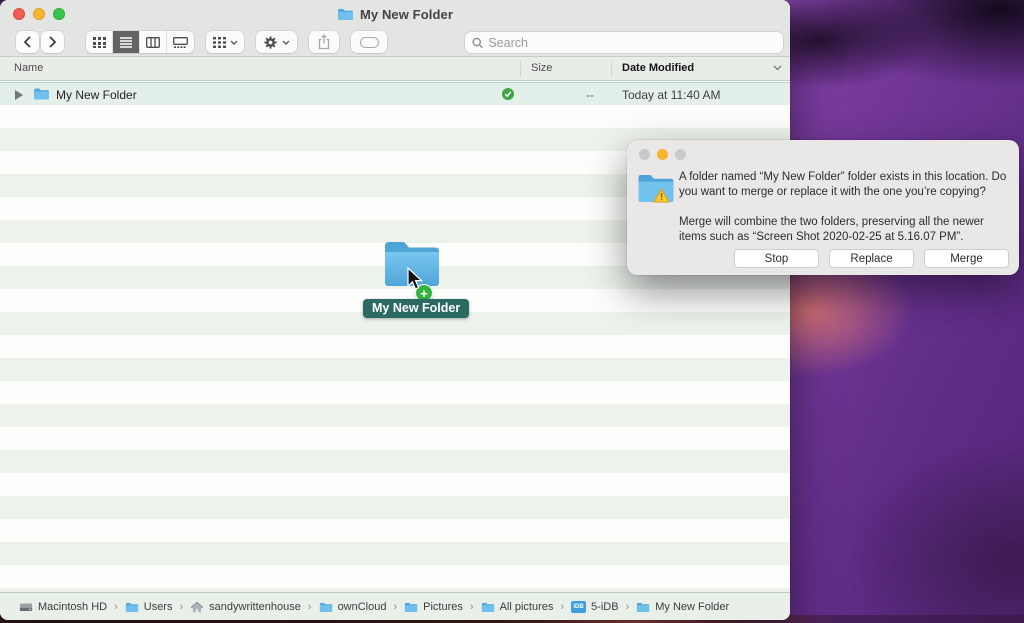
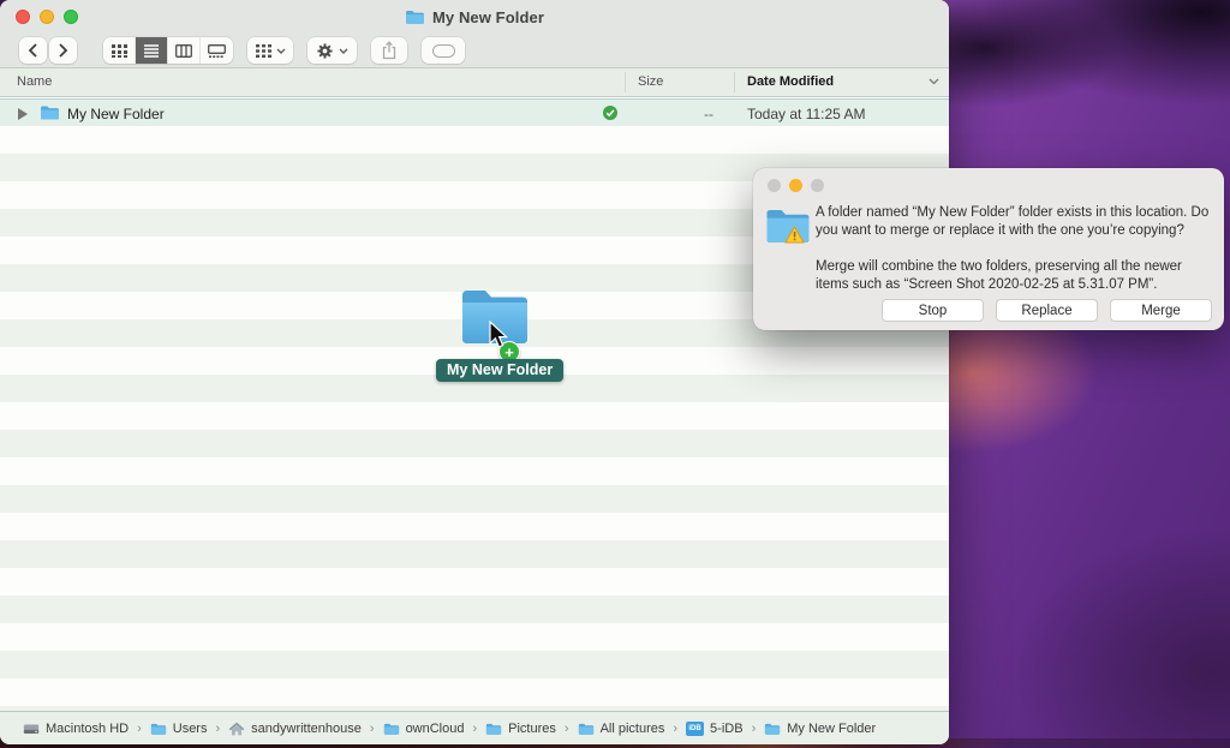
  My New Folder
- Search
  Name
  Size
  Date Modified
  My New Folder
  --
- Today at 11:40 AM
+ Today at 11:25 AM
  Macintosh HD
  ›
  Users
  ›
  sandywrittenhouse
  ›
  ownCloud
  ›
  Pictures
  ›
  All pictures
  ›
  5-iDB
  ›
  My New Folder
  +
  My New Folder
  A folder named “My New Folder” folder exists in this location. Do you want to merge or replace it with the one you’re copying?
- Merge will combine the two folders, preserving all the newer items such as “Screen Shot 2020-02-25 at 5.16.07 PM”.
+ Merge will combine the two folders, preserving all the newer items such as “Screen Shot 2020-02-25 at 5.31.07 PM”.
  Stop
  Replace
  Merge
